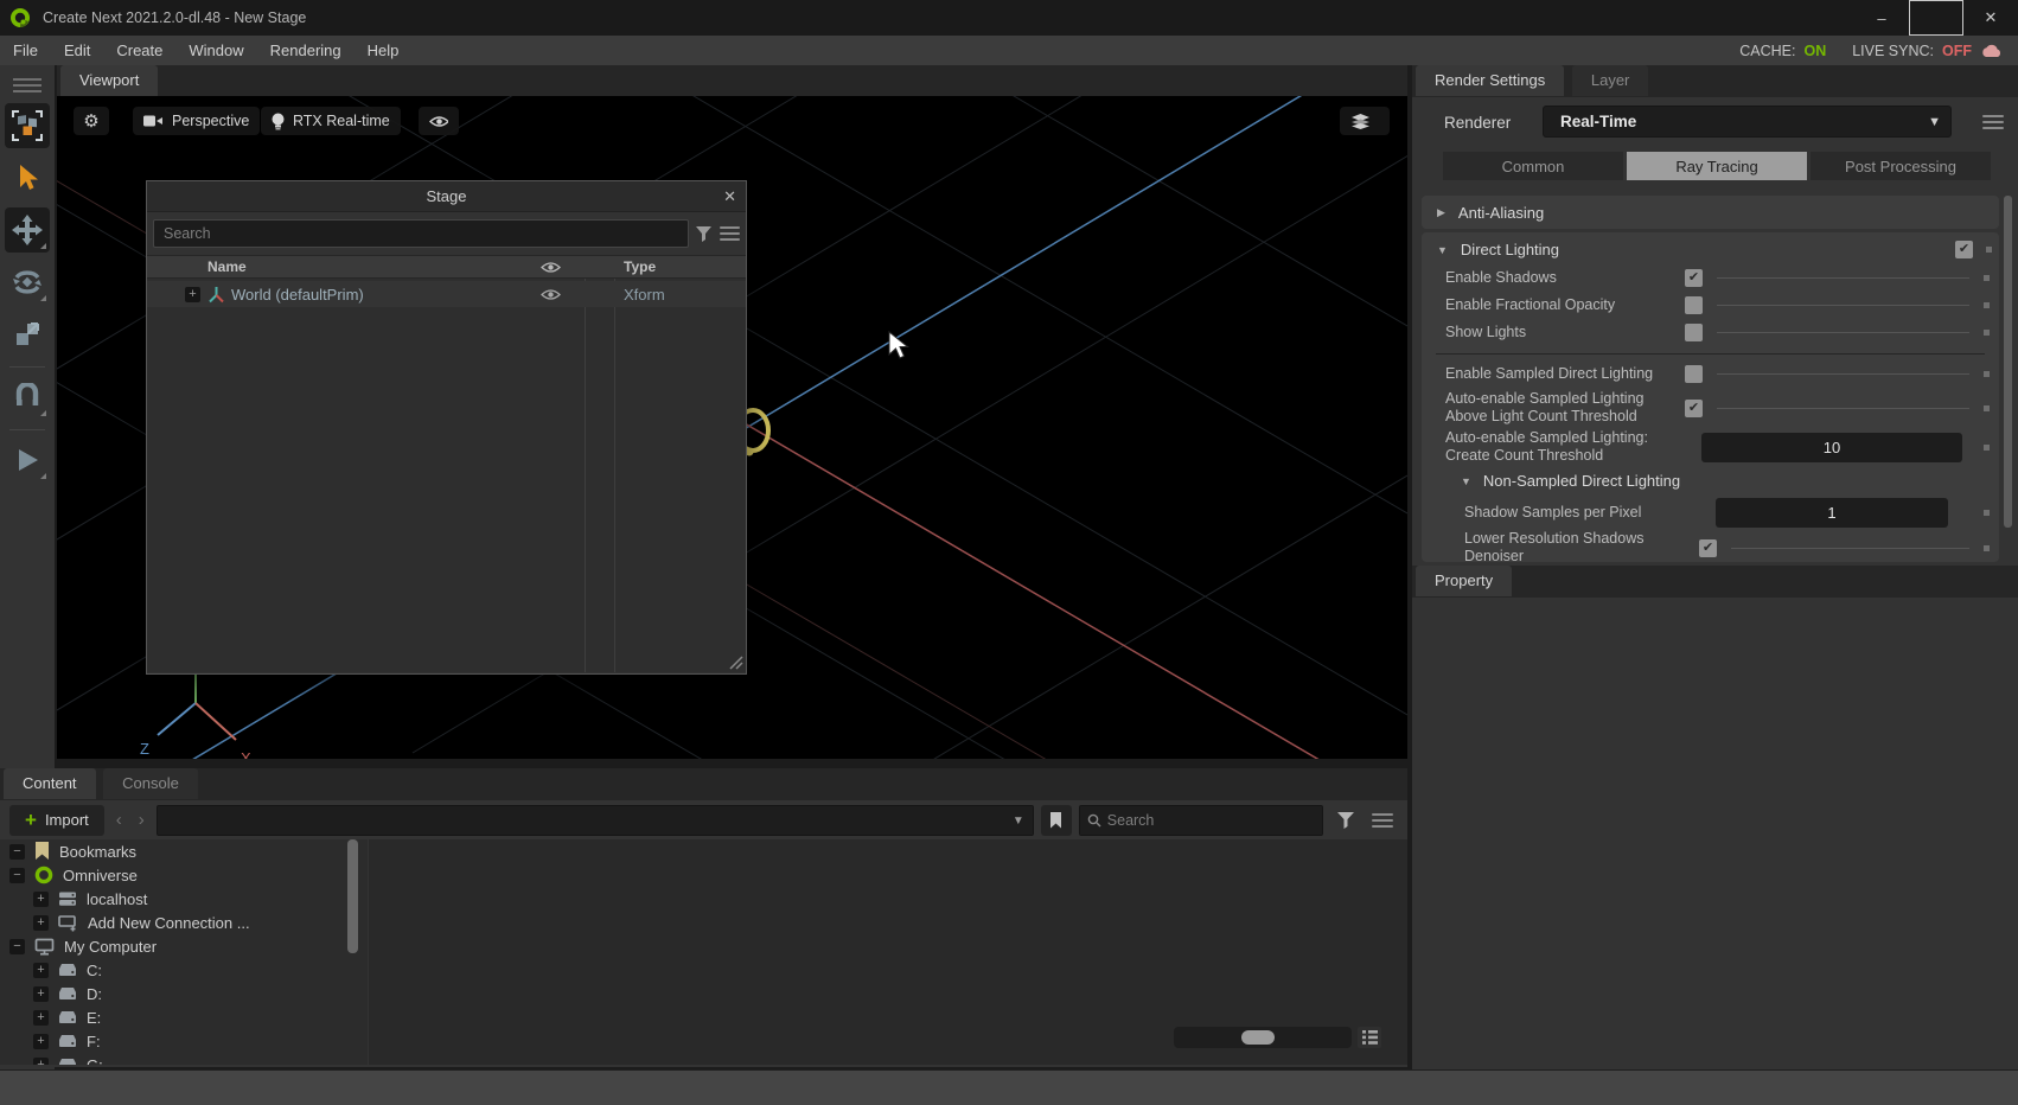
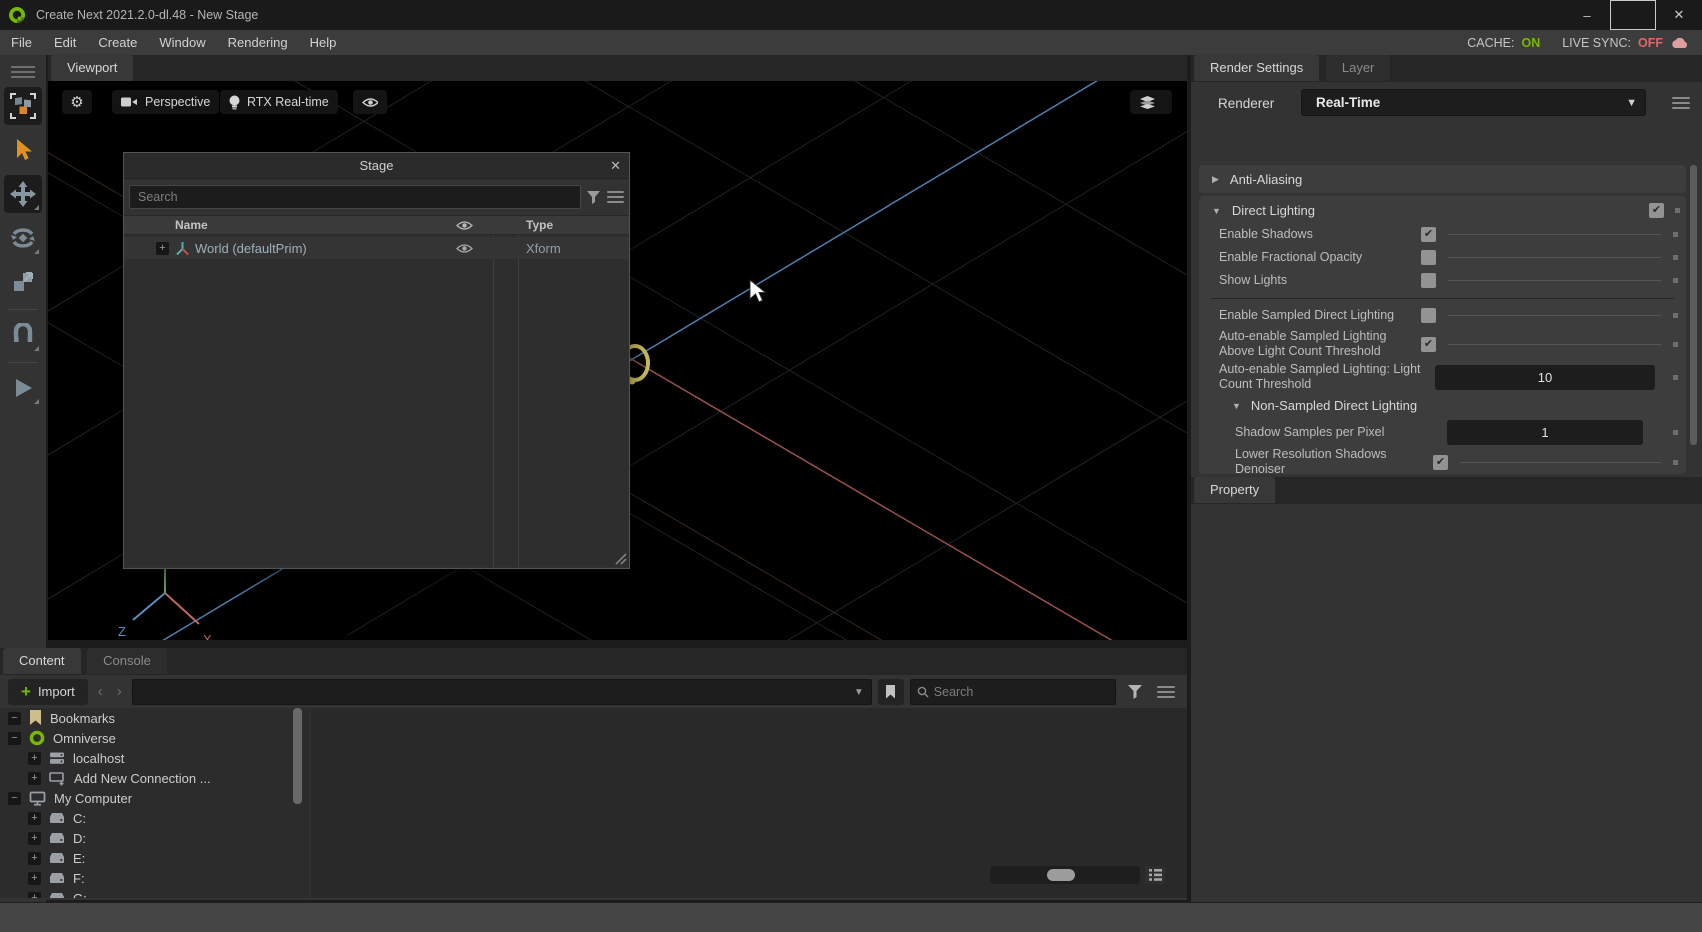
  Create Next 2021.2.0-dl.48 - New Stage
  –
  ✕
  File
  Edit
  Create
  Window
  Rendering
  Help
  CACHE:
  ON
  LIVE SYNC:
  OFF
  Viewport
  Z
  X
  ⚙
  Perspective
  RTX Real-time
  Stage
  ✕
  Search
  Name
  Type
  +
  World (defaultPrim)
  Xform
  Render Settings Layer
  Renderer
  Real-Time
  ▼
- Common
- Ray Tracing
- Post Processing
  ▶
  Anti-Aliasing
  ▼
  Direct Lighting
  Enable Shadows
  Enable Fractional Opacity
  Show Lights
  Enable Sampled Direct Lighting
  Auto-enable Sampled Lighting Above Light Count Threshold
- Auto-enable Sampled Lighting: Create Count Threshold
+ Auto-enable Sampled Lighting: Light Count Threshold
  10
  ▼
  Non-Sampled Direct Lighting
  Shadow Samples per Pixel
  1
  Lower Resolution Shadows Denoiser
  Property
  Content Console
  +
  Import
  ‹
  ›
  ▼
  Search
  −
  Bookmarks
  −
  Omniverse
  +
  localhost
  +
  Add New Connection ...
  −
  My Computer
  +
  C:
  +
  D:
  +
  E:
  +
  F:
  +
